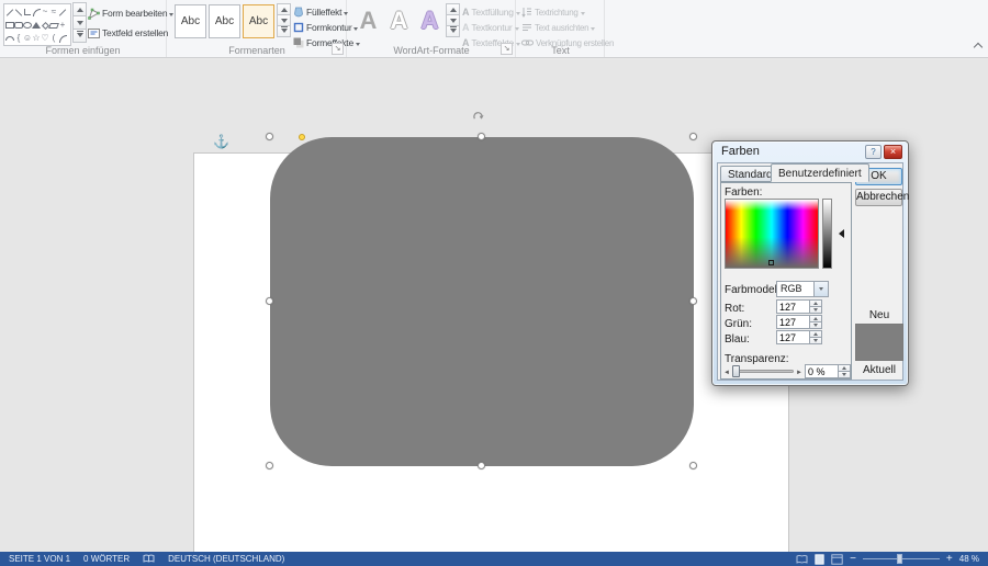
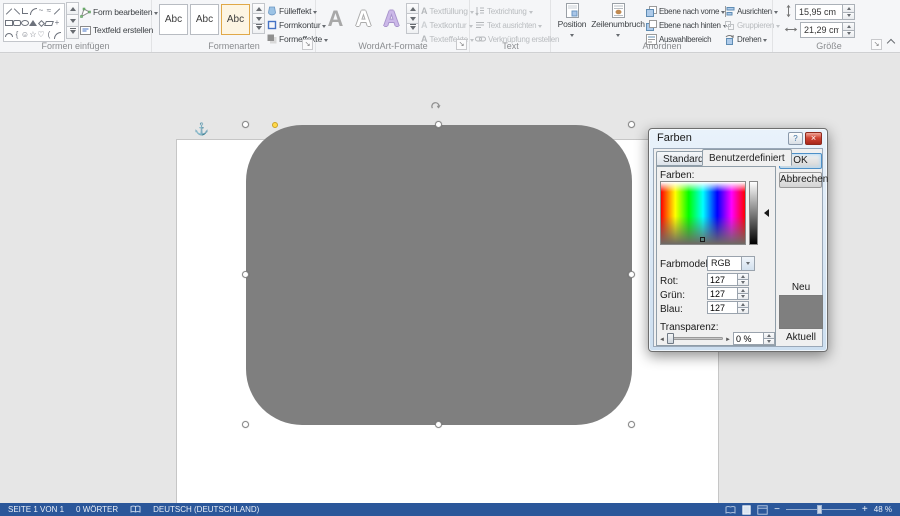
  ~
  ≈
  +
  {
  ☺
  ☆
  ♡
  (
  Form bearbeiten
  Textfeld erstellen
  Formen einfügen
  Abc
  Abc
  Abc
  Fülleffekt
  Formkontur
  Formekte
  Formenarten
  A
  A
  A
  A
  Textfüllung
  A
  Textkontur
  A
  WordArt-Formate
  Textrichtung
  Text ausrichten
  Verknüpfung erstellen
  Text
+ Position
+ Zeilenumbruch
+ Ebene nach vorne
+ Ebene nach hinten
+ Auswahlbereich
+ Ausrichten
+ Gruppieren
+ Drehen
+ Anordnen
+ 15,95 cm
+ 21,29 cm
+ Größe
  ⚓
  Farben
  ?
  ×
  Standard
  Benutzerdefiniert
  Farben:
  Farbmode
  RGB
  Rot:
  127
  Grün:
  127
  Blau:
  127
  Transparenz:
  0 %
  OK
  Abbrechen
  Neu
  Aktuell
  SEITE 1 VON 1
  0 WÖRTER
  DEUTSCH (DEUTSCHLAND)
  −
  +
  48 %
